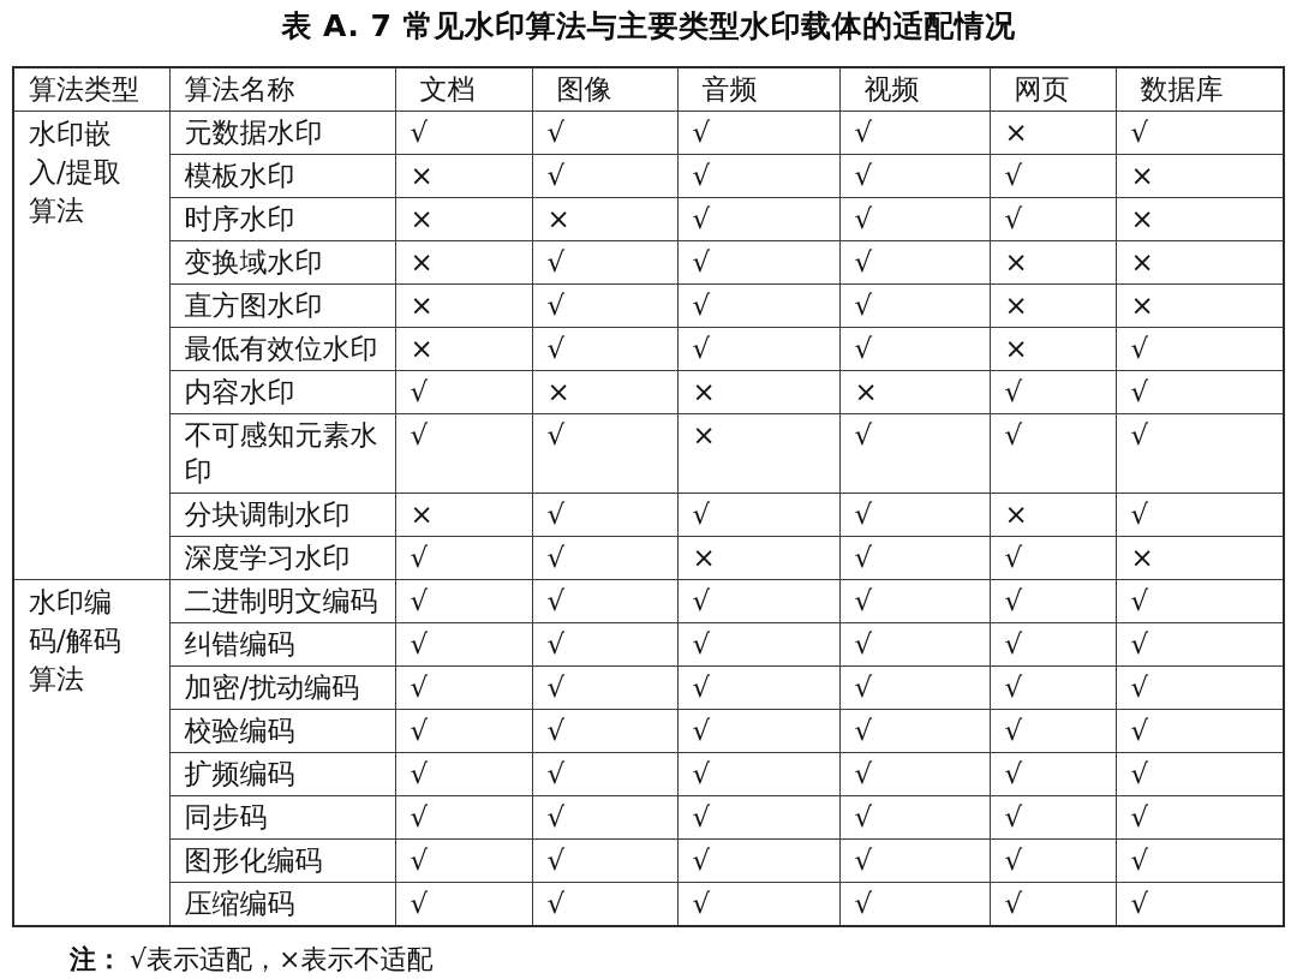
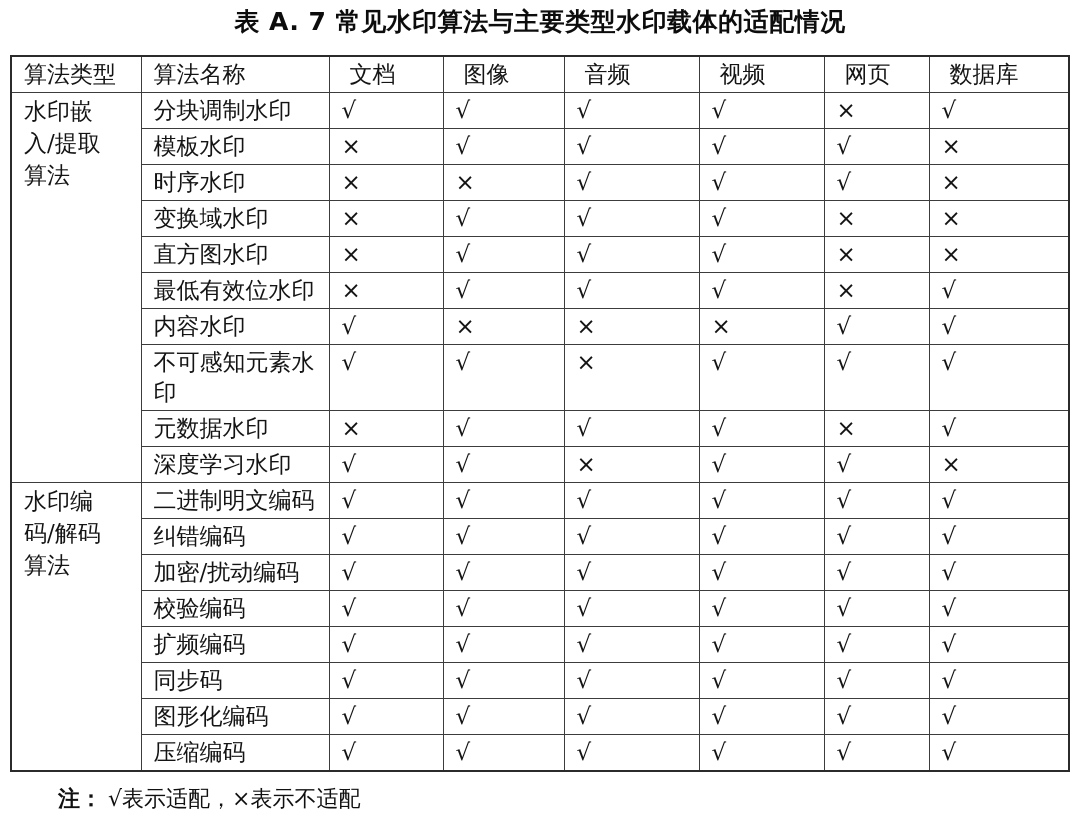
  表 A. 7 常见水印算法与主要类型水印载体的适配情况
  算法类型	算法名称	文档	图像	音频	视频	网页	数据库
- 水印嵌入/提取算法	元数据水印	√	√	√	√	×	√
+ 水印嵌入/提取算法	分块调制水印	√	√	√	√	×	√
  模板水印	×	√	√	√	√	×
  时序水印	×	×	√	√	√	×
  变换域水印	×	√	√	√	×	×
  直方图水印	×	√	√	√	×	×
  最低有效位水印	×	√	√	√	×	√
  内容水印	√	×	×	×	√	√
  不可感知元素水印	√	√	×	√	√	√
- 分块调制水印	×	√	√	√	×	√
+ 元数据水印	×	√	√	√	×	√
  深度学习水印	√	√	×	√	√	×
  水印编码/解码算法	二进制明文编码	√	√	√	√	√	√
  纠错编码	√	√	√	√	√	√
  加密/扰动编码	√	√	√	√	√	√
  校验编码	√	√	√	√	√	√
  扩频编码	√	√	√	√	√	√
  同步码	√	√	√	√	√	√
  图形化编码	√	√	√	√	√	√
  压缩编码	√	√	√	√	√	√
  注： √表示适配，×表示不适配
